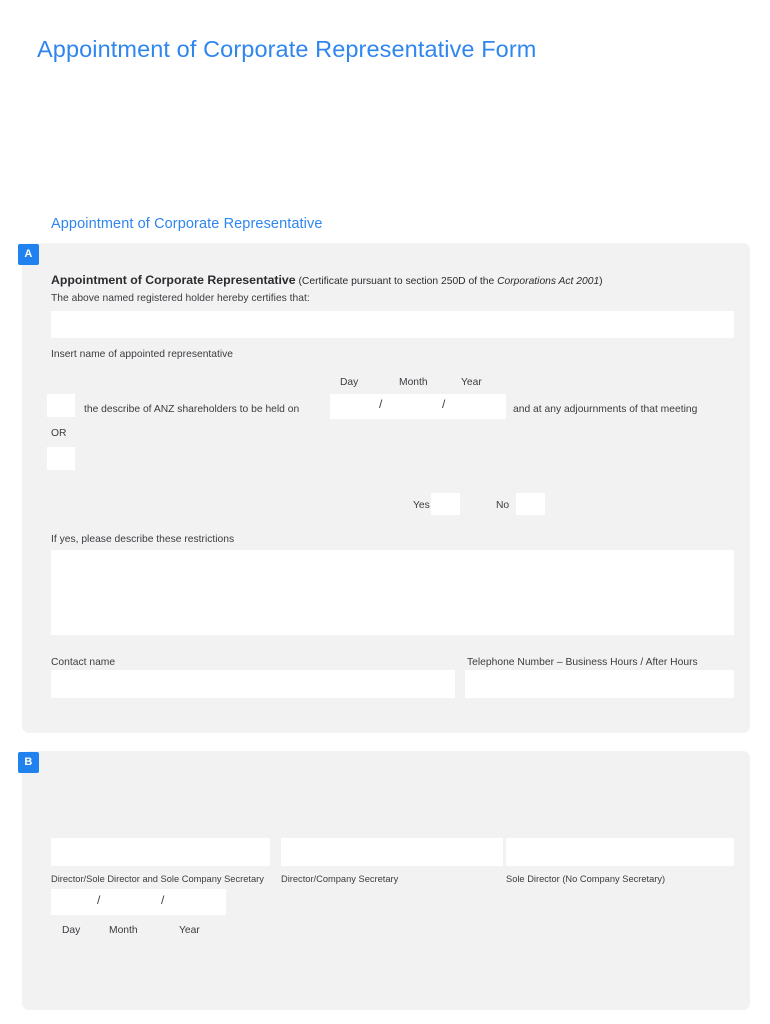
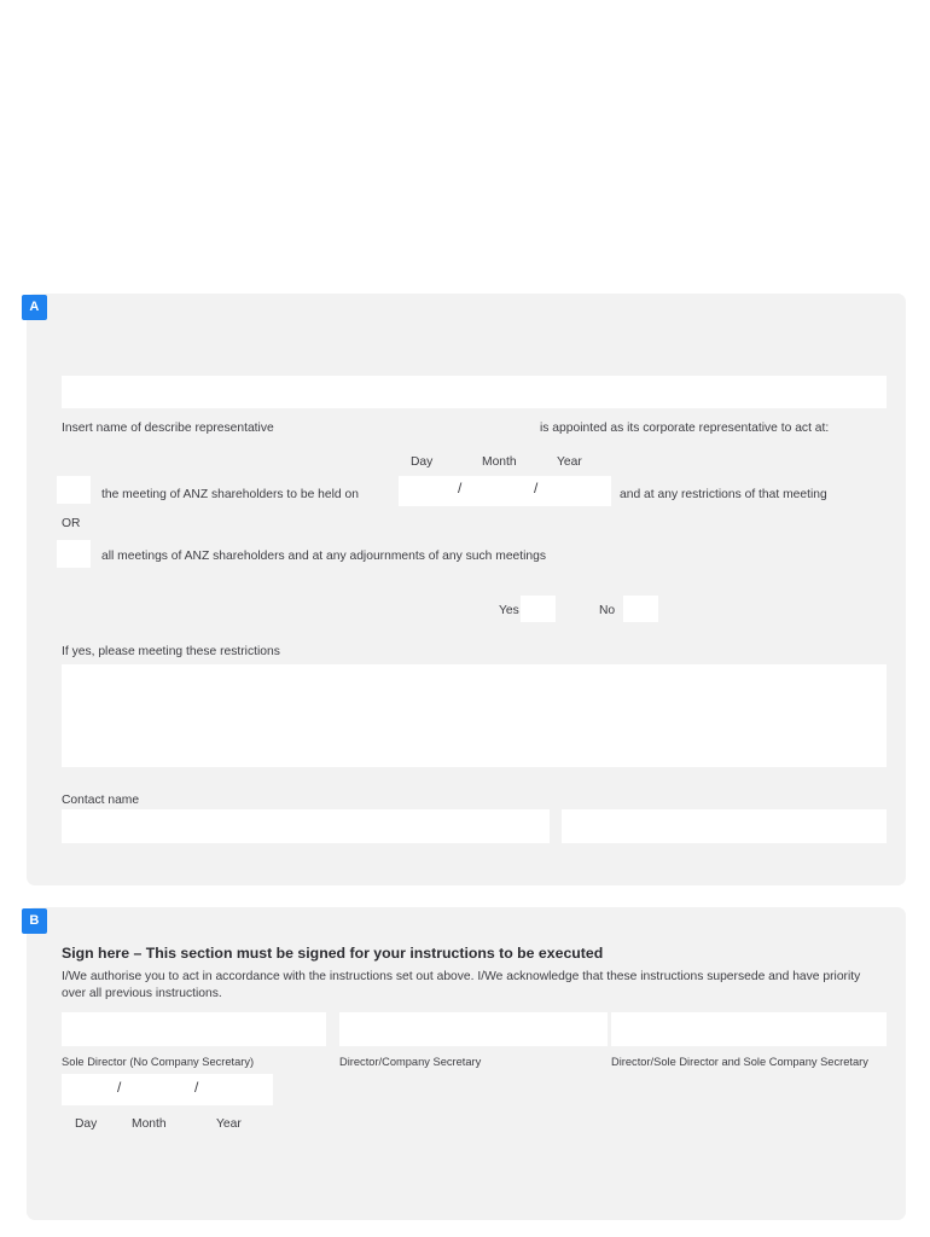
- Appointment of Corporate Representative Form
- Appointment of Corporate Representative
  A
- Appointment of Corporate Representative (Certificate pursuant to section 250D of the Corporations Act 2001)
- The above named registered holder hereby certifies that:
- Insert name of appointed representative
+ Insert name of describe representative
+ is appointed as its corporate representative to act at:
  Day
  Month
  Year
- the describe of ANZ shareholders to be held on
+ the meeting of ANZ shareholders to be held on
  /
  /
- and at any adjournments of that meeting
+ and at any restrictions of that meeting
  OR
+ all meetings of ANZ shareholders and at any adjournments of any such meetings
  Yes
  No
- If yes, please describe these restrictions
+ If yes, please meeting these restrictions
  Contact name
- Telephone Number – Business Hours / After Hours
  B
+ Sign here – This section must be signed for your instructions to be executed
+ I/We authorise you to act in accordance with the instructions set out above. I/We acknowledge that these instructions supersede and have priority over all previous instructions.
- Director/Sole Director and Sole Company Secretary
+ Sole Director (No Company Secretary)
  Director/Company Secretary
- Sole Director (No Company Secretary)
+ Director/Sole Director and Sole Company Secretary
  /
  /
  Day
  Month
  Year
